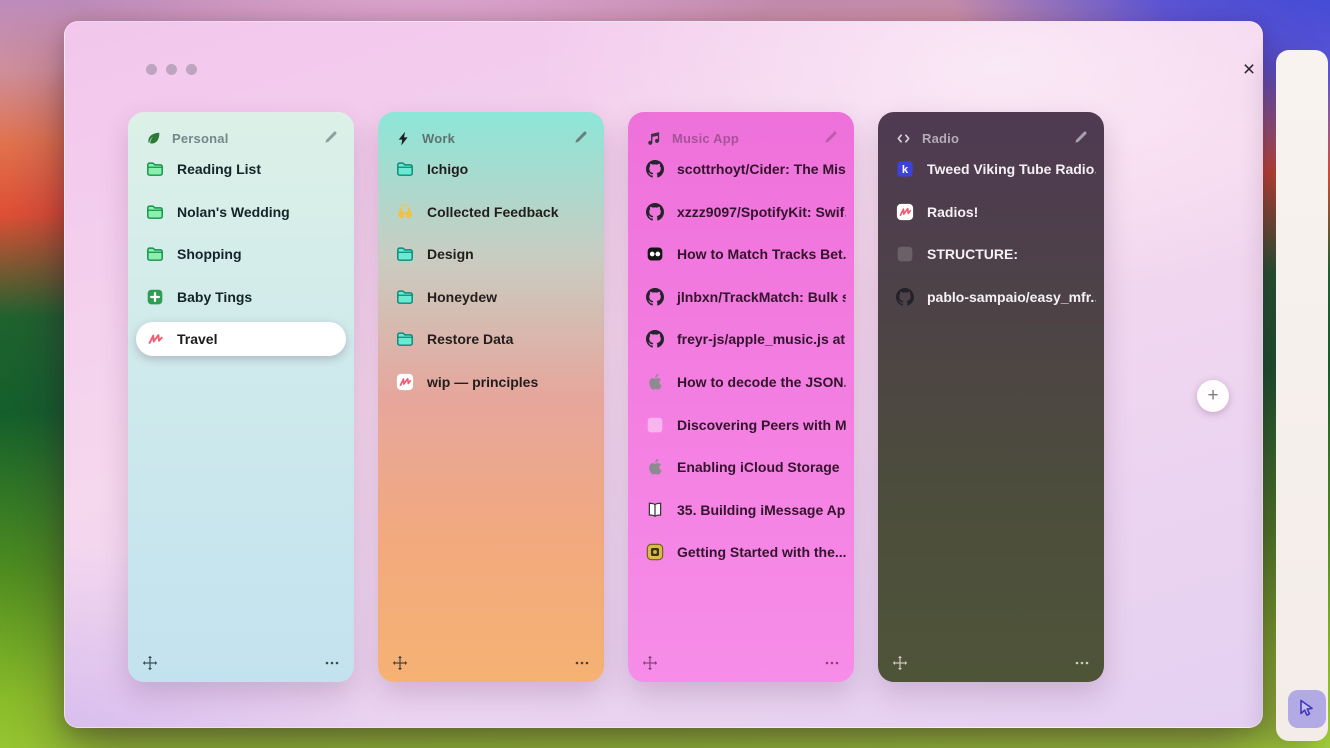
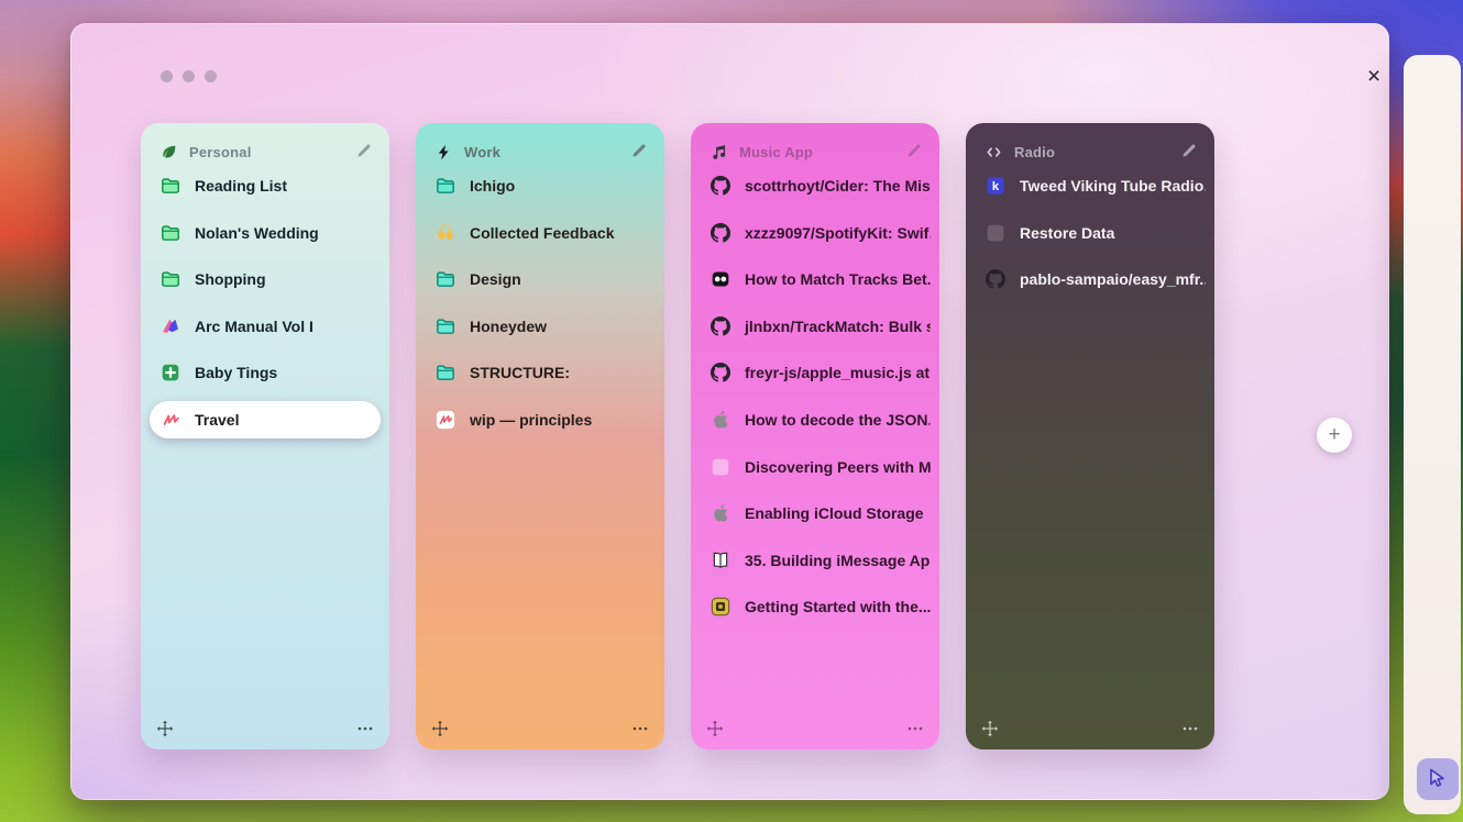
  ×
  Personal
  Reading List
  Nolan's Wedding
  Shopping
+ Arc Manual Vol I
  Baby Tings
  Travel
  Work
  Ichigo
  Collected Feedback
  Design
  Honeydew
- Restore Data
+ STRUCTURE:
  wip — principles
  Music App
  scottrhoyt/Cider: The Mis
  xzzz9097/SpotifyKit: Swif
  How to Match Tracks Bet.
  jlnbxn/TrackMatch: Bulk s
  freyr-js/apple_music.js at
  How to decode the JSON.
  Discovering Peers with M
  Enabling iCloud Storage
  35. Building iMessage Ap
  Getting Started with the...
  Radio
  k
  Tweed Viking Tube Radio
- Radios!
- STRUCTURE:
+ Restore Data
  pablo-sampaio/easy_mfr.
  +
